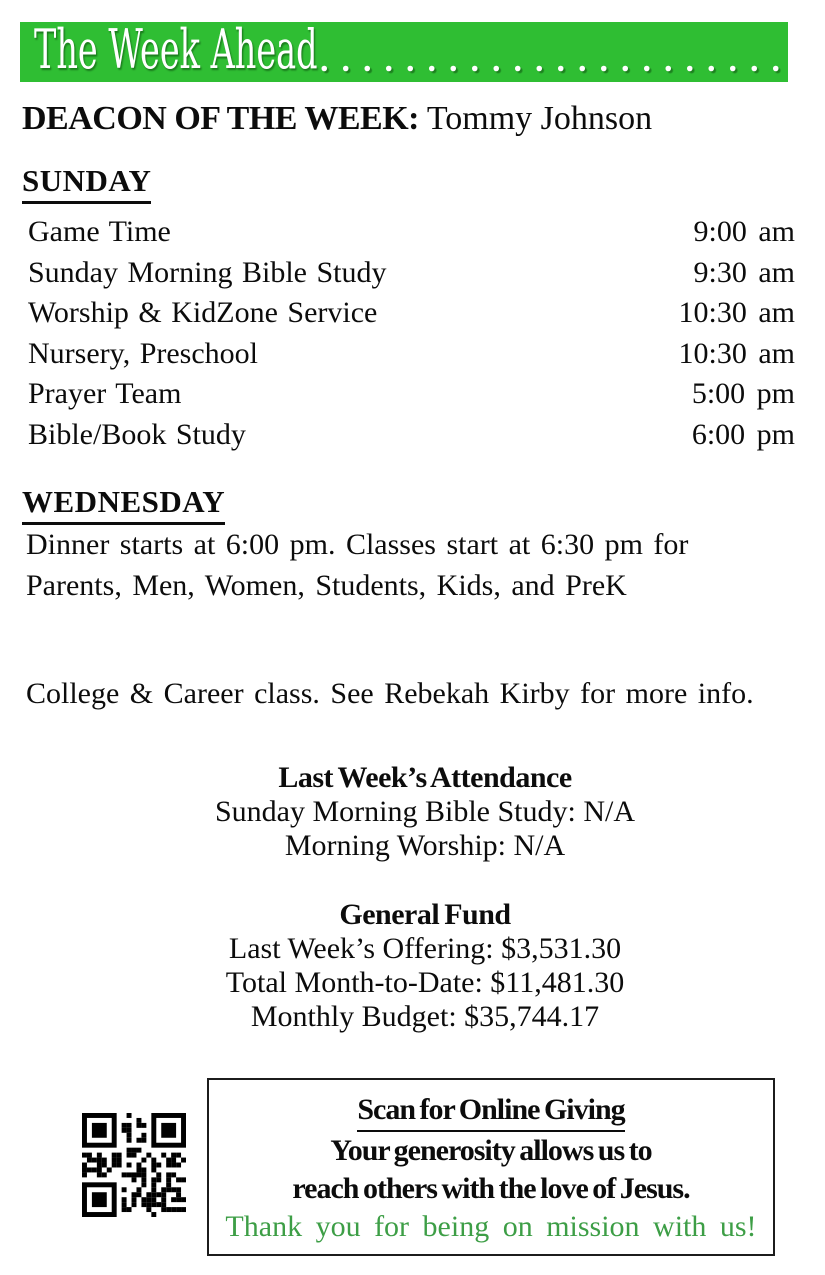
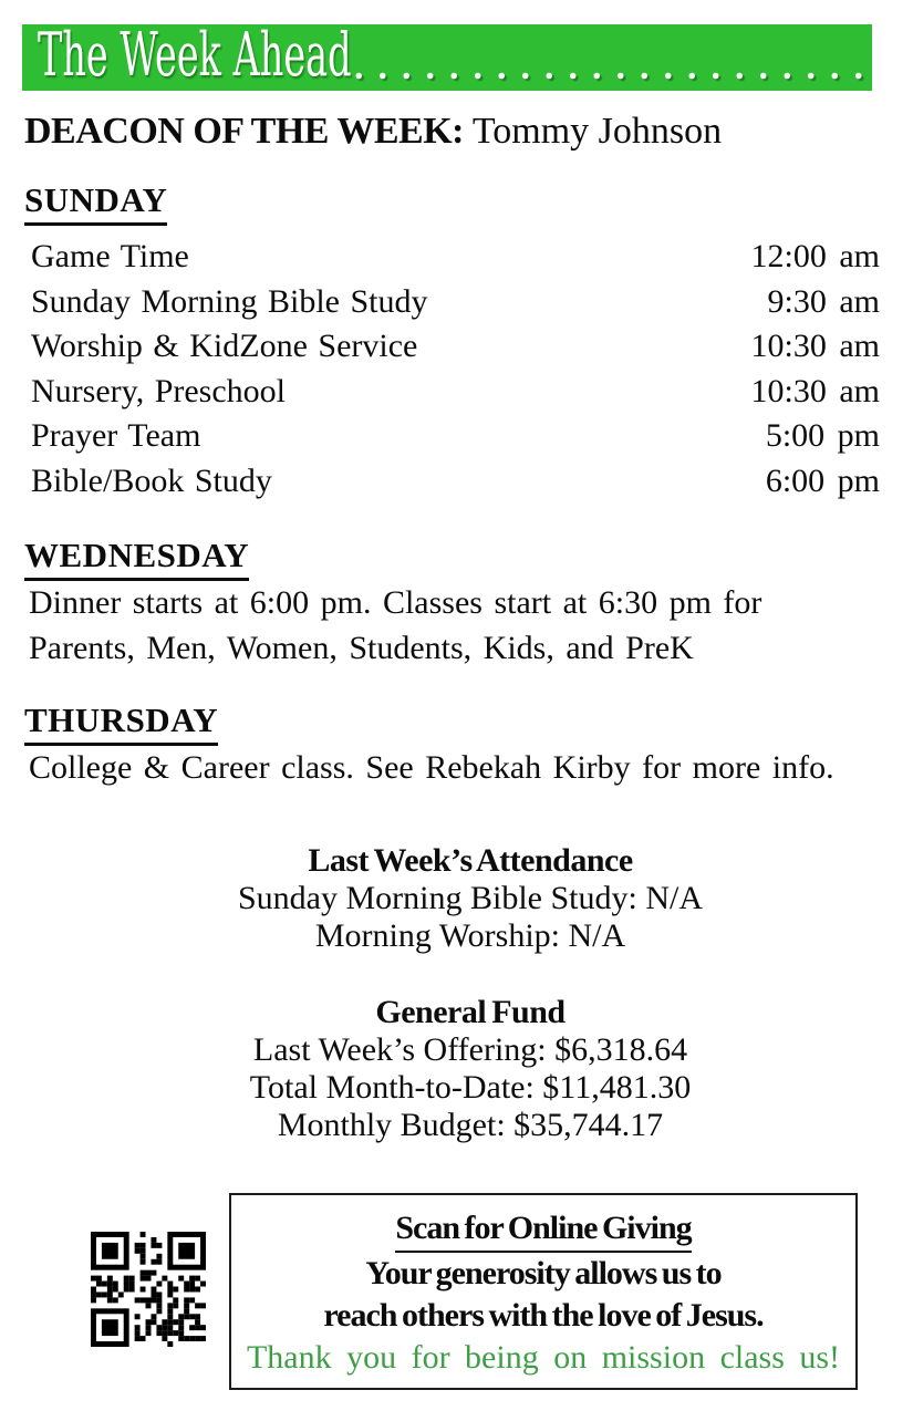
  The Week Ahead
  ......................
  DEACON OF THE WEEK: Tommy Johnson
  SUNDAY
  Game Time
- 9:00 am
+ 12:00 am
  Sunday Morning Bible Study
  9:30 am
  Worship & KidZone Service
  10:30 am
  Nursery, Preschool
  10:30 am
  Prayer Team
  5:00 pm
  Bible/Book Study
  6:00 pm
  WEDNESDAY
  Dinner starts at 6:00 pm. Classes start at 6:30 pm for Parents, Men, Women, Students, Kids, and PreK
+ THURSDAY
  College & Career class. See Rebekah Kirby for more info.
  Last Week’s Attendance
  Sunday Morning Bible Study: N/A
  Morning Worship: N/A
  General Fund
- Last Week’s Offering: $3,531.30
+ Last Week’s Offering: $6,318.64
  Total Month-to-Date: $11,481.30
  Monthly Budget: $35,744.17
  Scan for Online Giving
  Your generosity allows us to
  reach others with the love of Jesus.
- Thank you for being on mission with us!
+ Thank you for being on mission class us!
